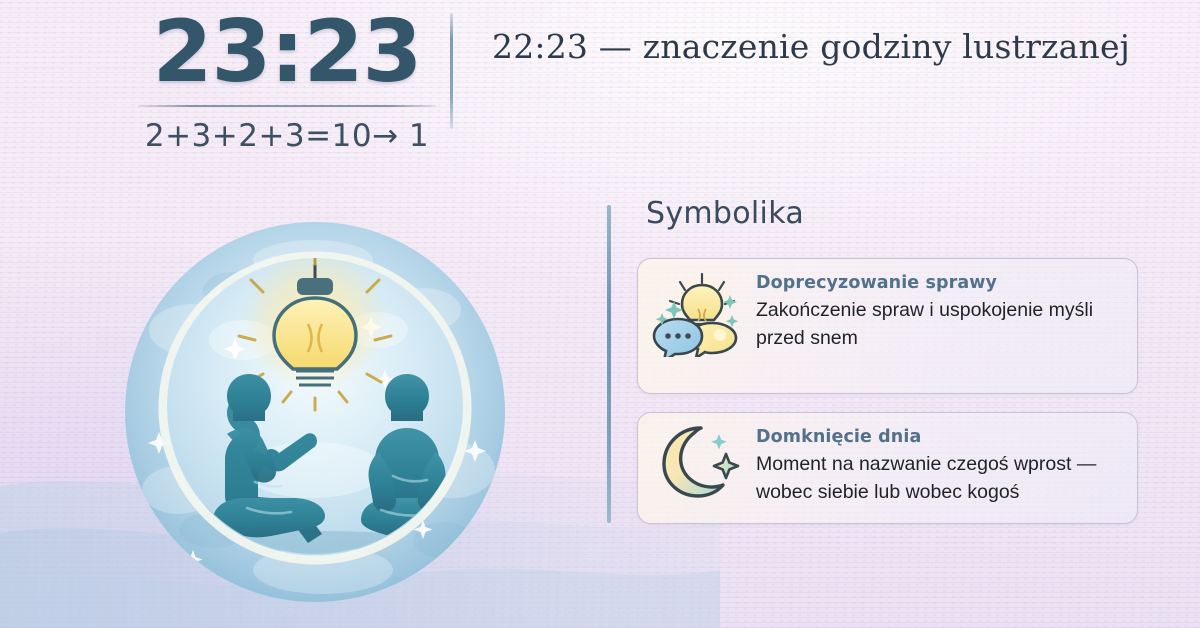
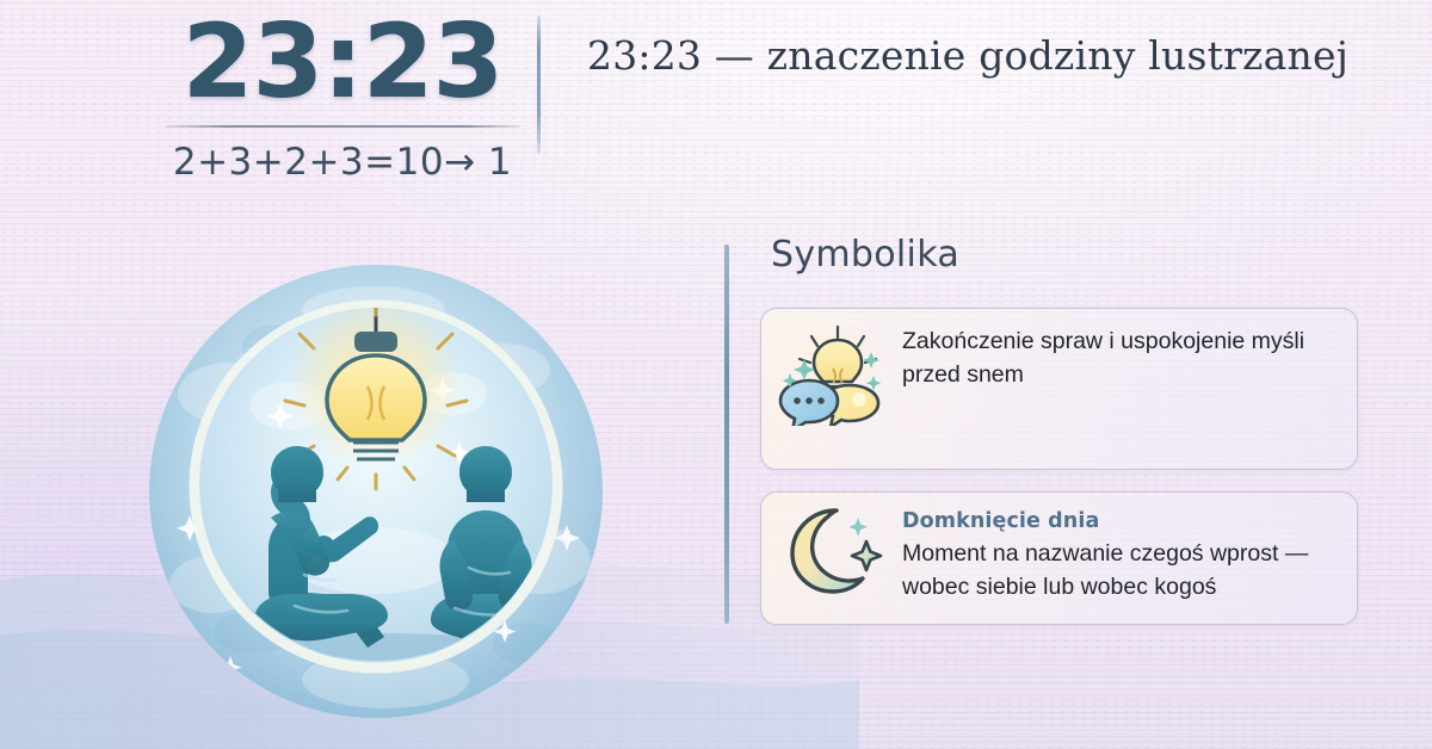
  23:23
  2+3+2+3=10→ 1
- 22:23 — znaczenie godziny lustrzanej
+ 23:23 — znaczenie godziny lustrzanej
  Symbolika
- Doprecyzowanie sprawy
  Zakończenie spraw i uspokojenie myśli przed snem
  Domknięcie dnia
  Moment na nazwanie czegoś wprost — wobec siebie lub wobec kogoś
